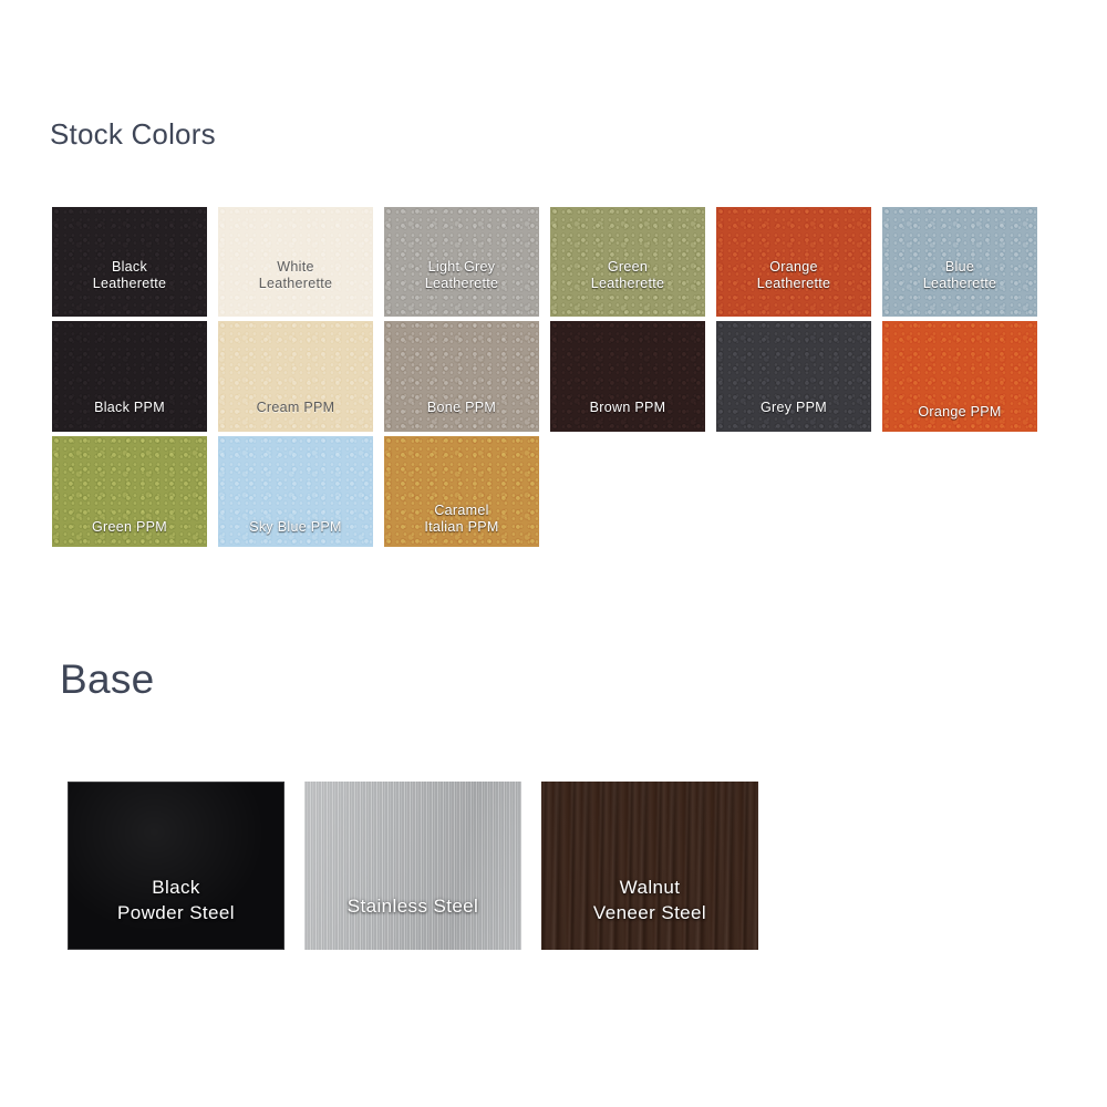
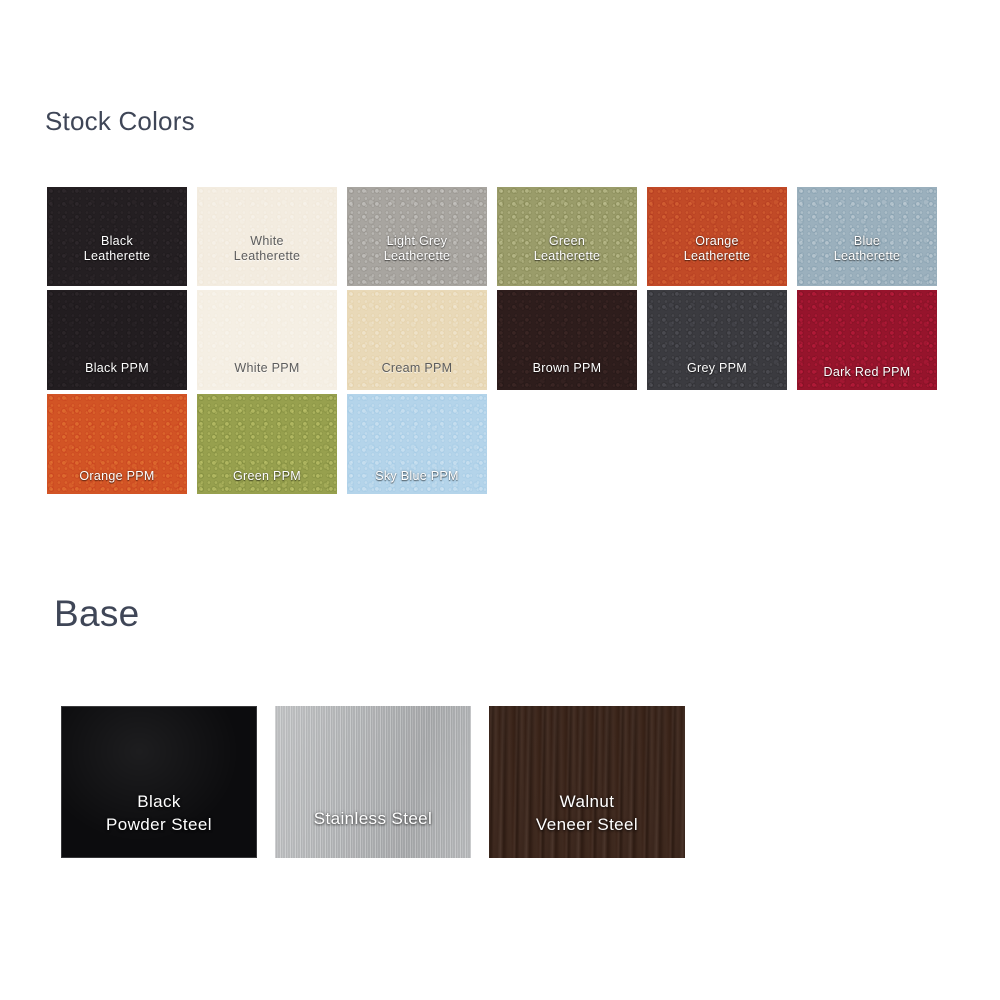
  Stock Colors
  Black
  Leatherette
  White
  Leatherette
  Light Grey
  Leatherette
  Green
  Leatherette
  Orange
  Leatherette
  Blue
  Leatherette
  Black PPM
+ White PPM
  Cream PPM
- Bone PPM
  Brown PPM
  Grey PPM
+ Dark Red PPM
  Orange PPM
  Green PPM
  Sky Blue PPM
- Caramel
- Italian PPM
  Base
  Black
  Powder Steel
  Stainless Steel
  Walnut
  Veneer Steel
